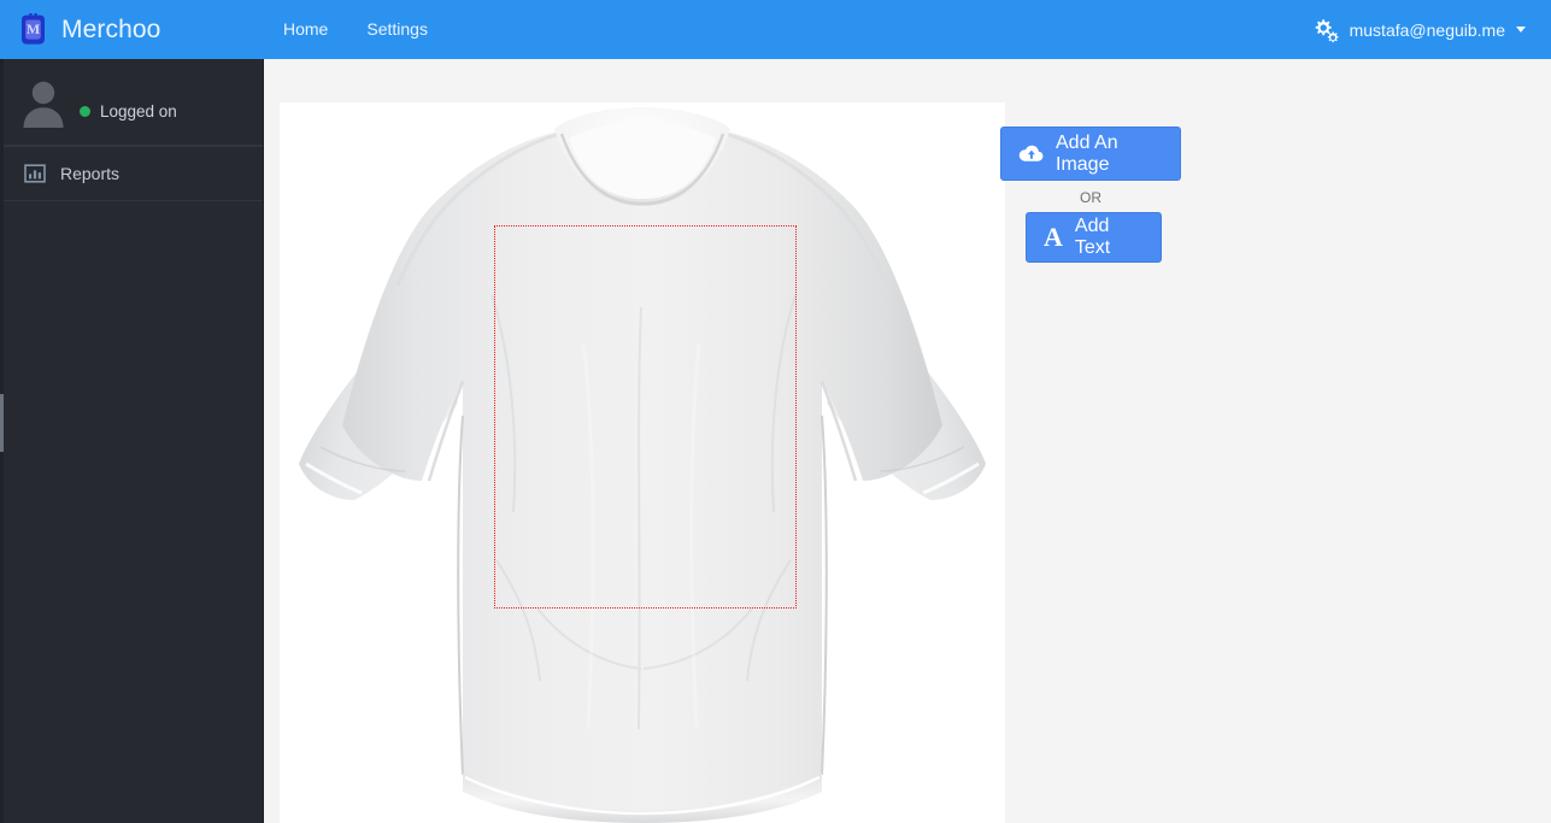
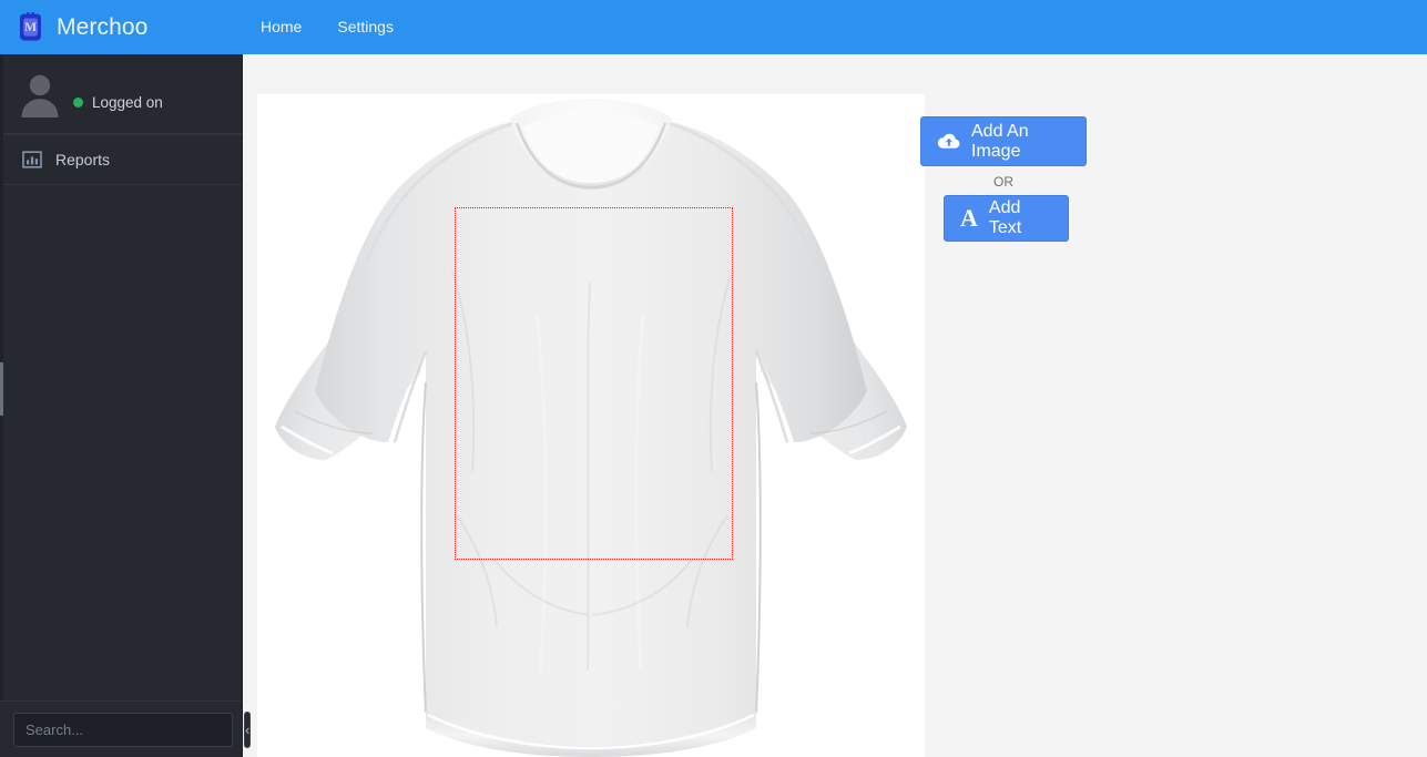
  M
  Merchoo
  Home
  Settings
- mustafa@neguib.me
  Logged on
  Reports
+ Search...
+ ‹
  Add An Image
  OR
  A
  Add Text
